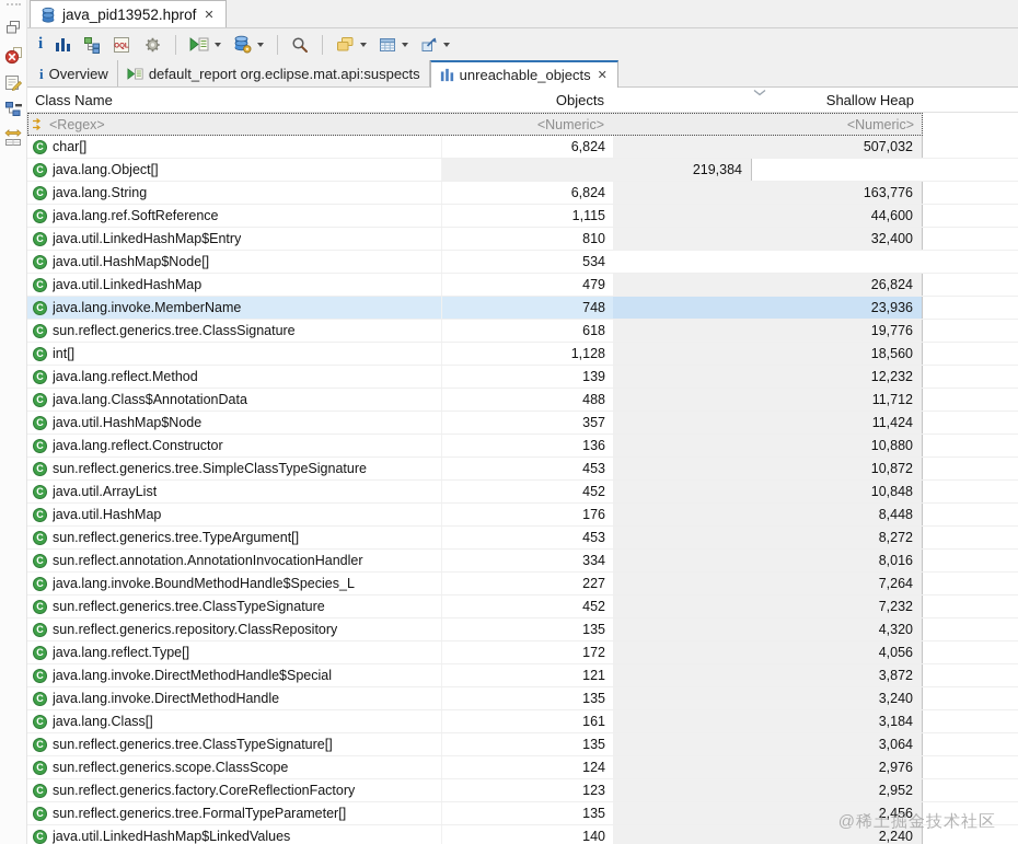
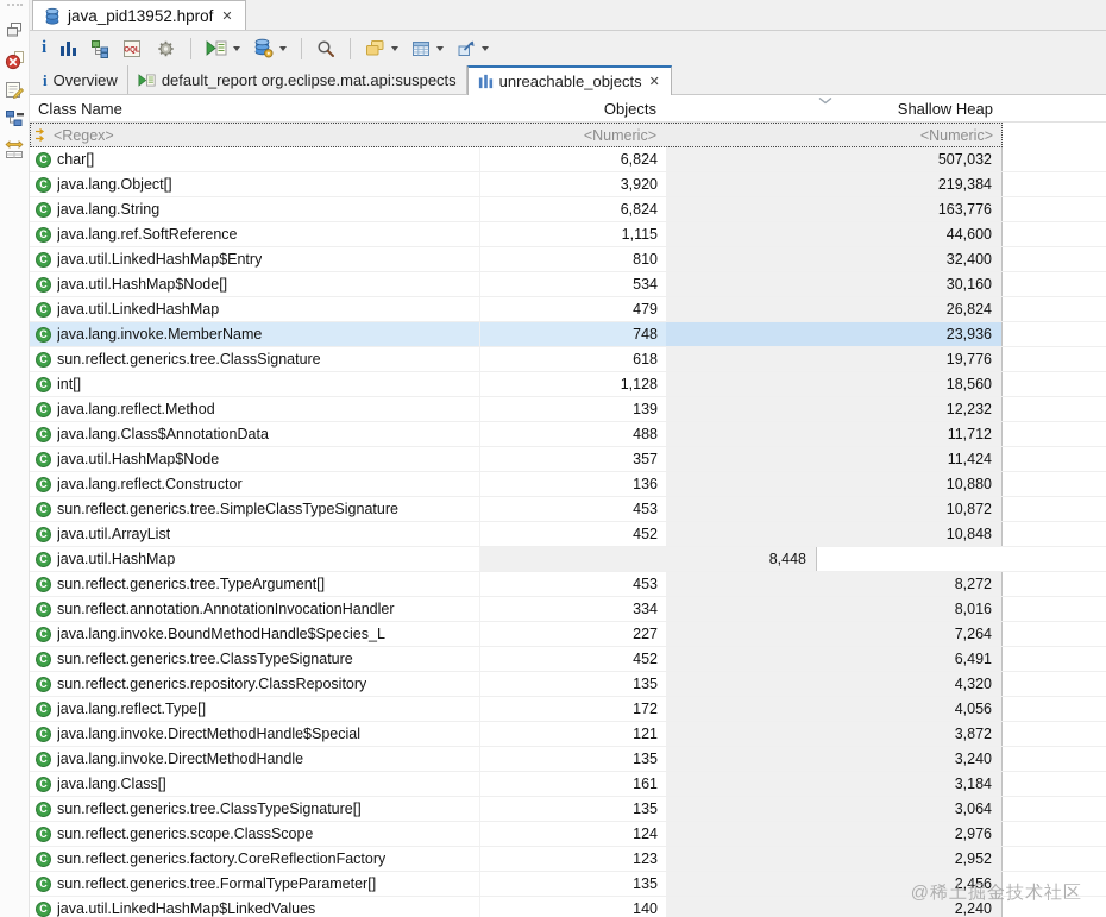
  java_pid13952.hprof
  ✕
  i
  i
  Overview
  default_report org.eclipse.mat.api:suspects
  unreachable_objects
  ✕
  Class Name
  Objects
  Shallow Heap
  <Regex>
  <Numeric>
  <Numeric>
  C
  char[]
  6,824
  507,032
  C
  java.lang.Object[]
+ 3,920
  219,384
  C
  java.lang.String
  6,824
  163,776
  C
  java.lang.ref.SoftReference
  1,115
  44,600
  C
  java.util.LinkedHashMap$Entry
  810
  32,400
  C
  java.util.HashMap$Node[]
  534
+ 30,160
  C
  java.util.LinkedHashMap
  479
  26,824
  C
  java.lang.invoke.MemberName
  748
  23,936
  C
  sun.reflect.generics.tree.ClassSignature
  618
  19,776
  C
  int[]
  1,128
  18,560
  C
  java.lang.reflect.Method
  139
  12,232
  C
  java.lang.Class$AnnotationData
  488
  11,712
  C
  java.util.HashMap$Node
  357
  11,424
  C
  java.lang.reflect.Constructor
  136
  10,880
  C
  sun.reflect.generics.tree.SimpleClassTypeSignature
  453
  10,872
  C
  java.util.ArrayList
  452
  10,848
  C
  java.util.HashMap
- 176
  8,448
  C
  sun.reflect.generics.tree.TypeArgument[]
  453
  8,272
  C
  sun.reflect.annotation.AnnotationInvocationHandler
  334
  8,016
  C
  java.lang.invoke.BoundMethodHandle$Species_L
  227
  7,264
  C
  sun.reflect.generics.tree.ClassTypeSignature
  452
- 7,232
+ 6,491
  C
  sun.reflect.generics.repository.ClassRepository
  135
  4,320
  C
  java.lang.reflect.Type[]
  172
  4,056
  C
  java.lang.invoke.DirectMethodHandle$Special
  121
  3,872
  C
  java.lang.invoke.DirectMethodHandle
  135
  3,240
  C
  java.lang.Class[]
  161
  3,184
  C
  sun.reflect.generics.tree.ClassTypeSignature[]
  135
  3,064
  C
  sun.reflect.generics.scope.ClassScope
  124
  2,976
  C
  sun.reflect.generics.factory.CoreReflectionFactory
  123
  2,952
  C
  sun.reflect.generics.tree.FormalTypeParameter[]
  135
  2,456
  C
  java.util.LinkedHashMap$LinkedValues
  140
  2,240
  @稀土掘金技术社区
